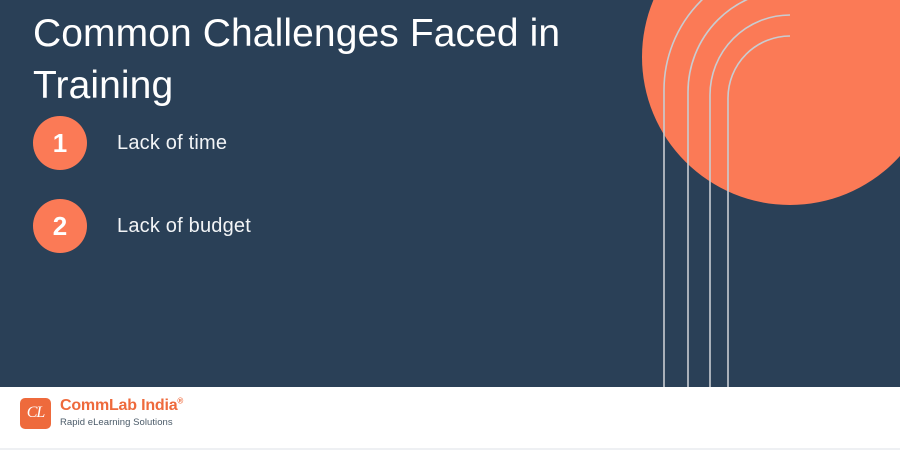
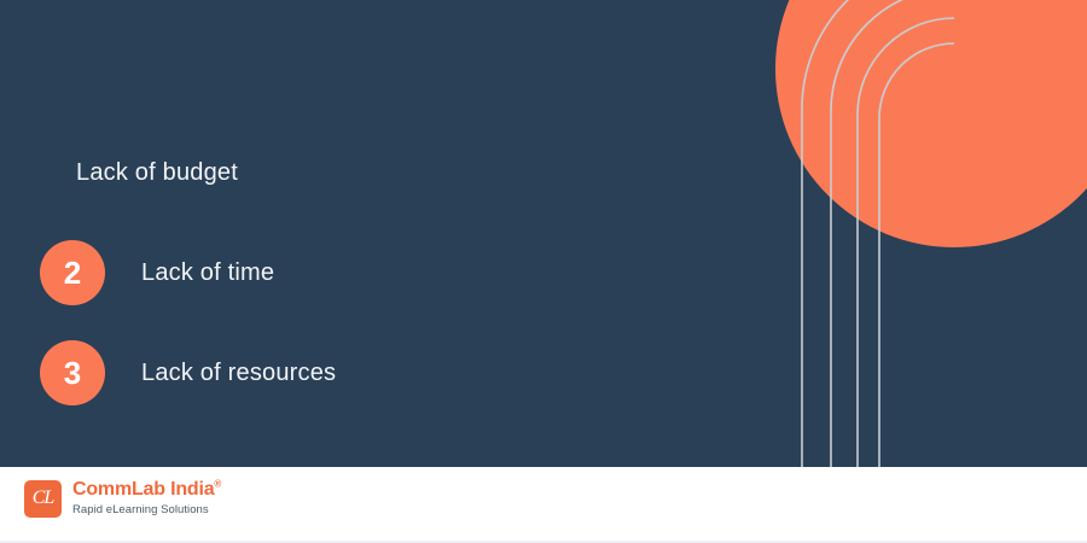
- Common Challenges Faced in Training
- 1
- Lack of time
+ Lack of budget
  2
- Lack of budget
+ Lack of time
+ 3
+ Lack of resources
  CL
  CommLab India®
  Rapid eLearning Solutions
